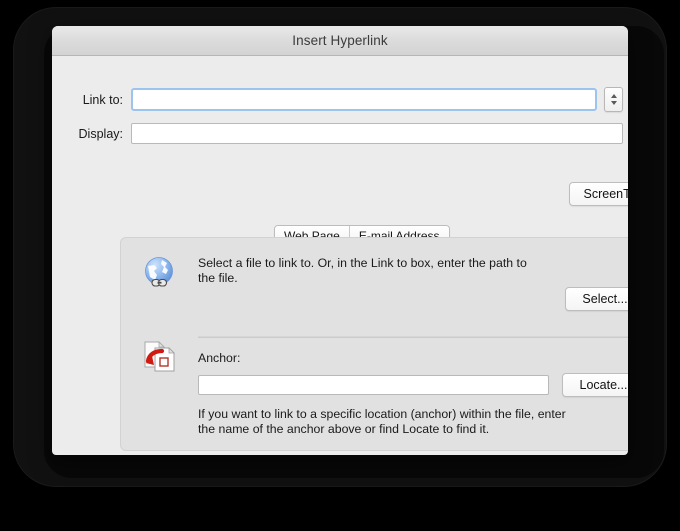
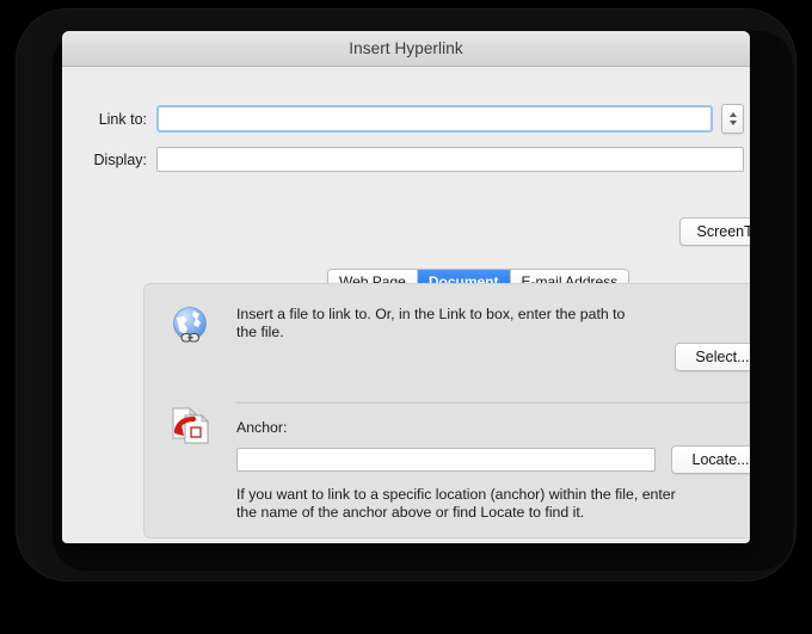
  Insert Hyperlink
  Link to:
  Display:
  Web Page
+ Document
  E-mail Address
- Select a file to link to. Or, in the Link to box, enter the path to the file.
+ Insert a file to link to. Or, in the Link to box, enter the path to the file.
  Select...
  Anchor:
  Locate...
  If you want to link to a specific location (anchor) within the file, enter the name of the anchor above or find Locate to find it.
